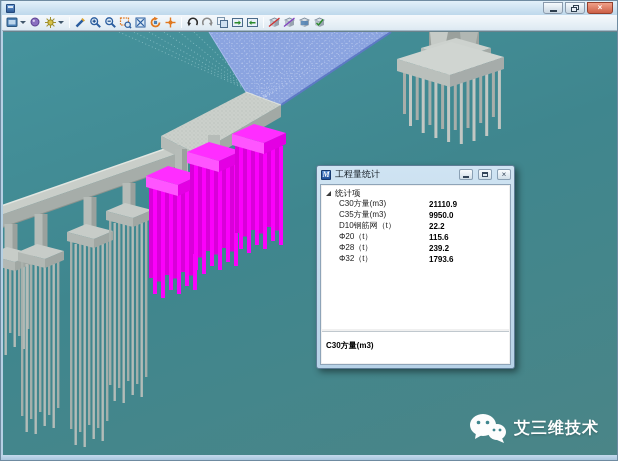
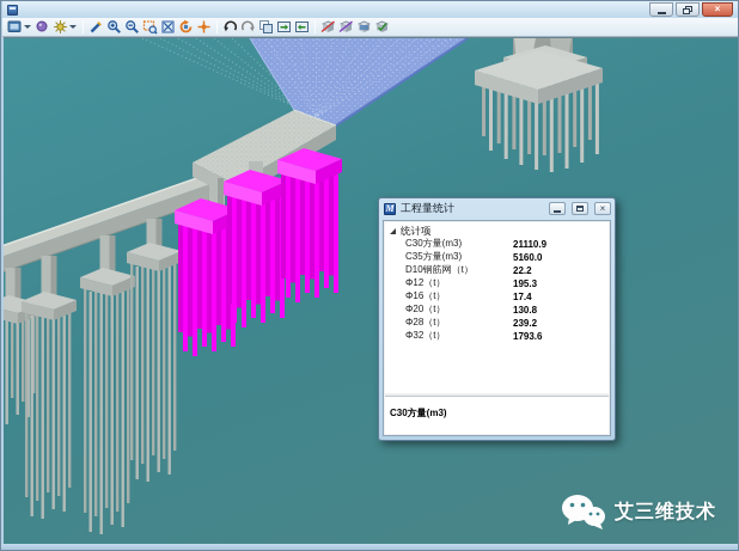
  ×
  艾三维技术
  M
  工程量统计
  ×
  统计项
  C30方量(m3)
  21110.9
  C35方量(m3)
- 9950.0
+ 5160.0
  D10钢筋网（t）
  22.2
+ Φ12（t）
+ 195.3
+ Φ16（t）
+ 17.4
  Φ20（t）
- 115.6
+ 130.8
  Φ28（t）
  239.2
  Φ32（t）
  1793.6
  C30方量(m3)
